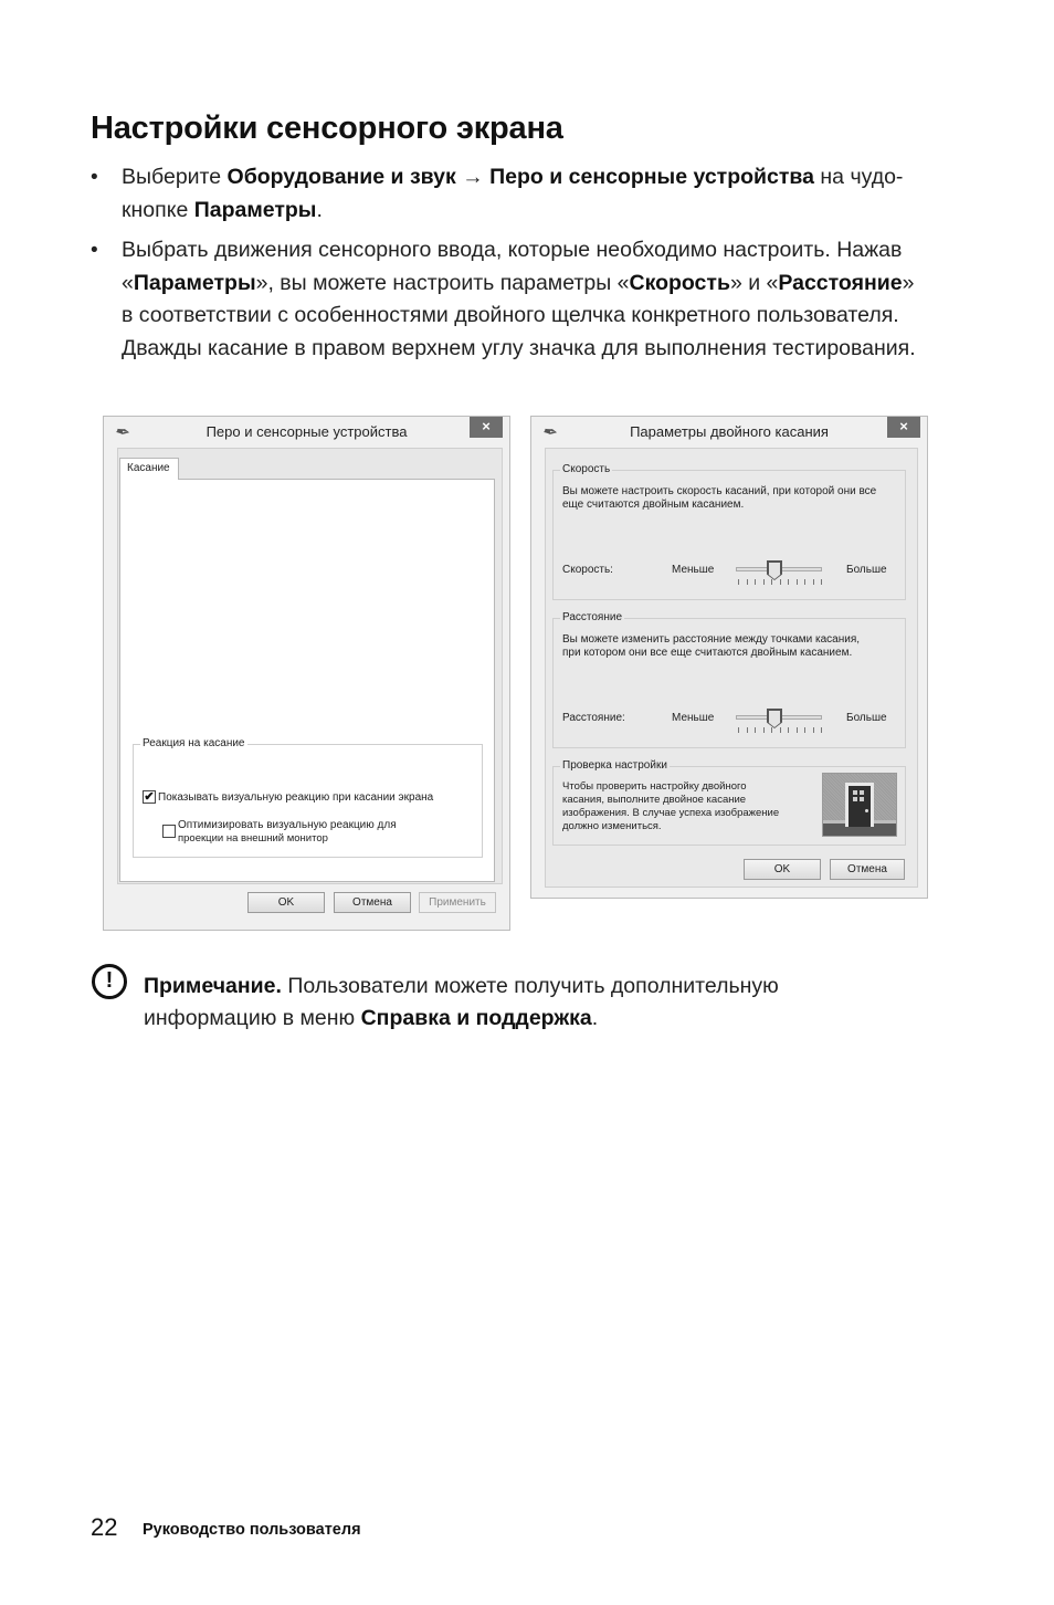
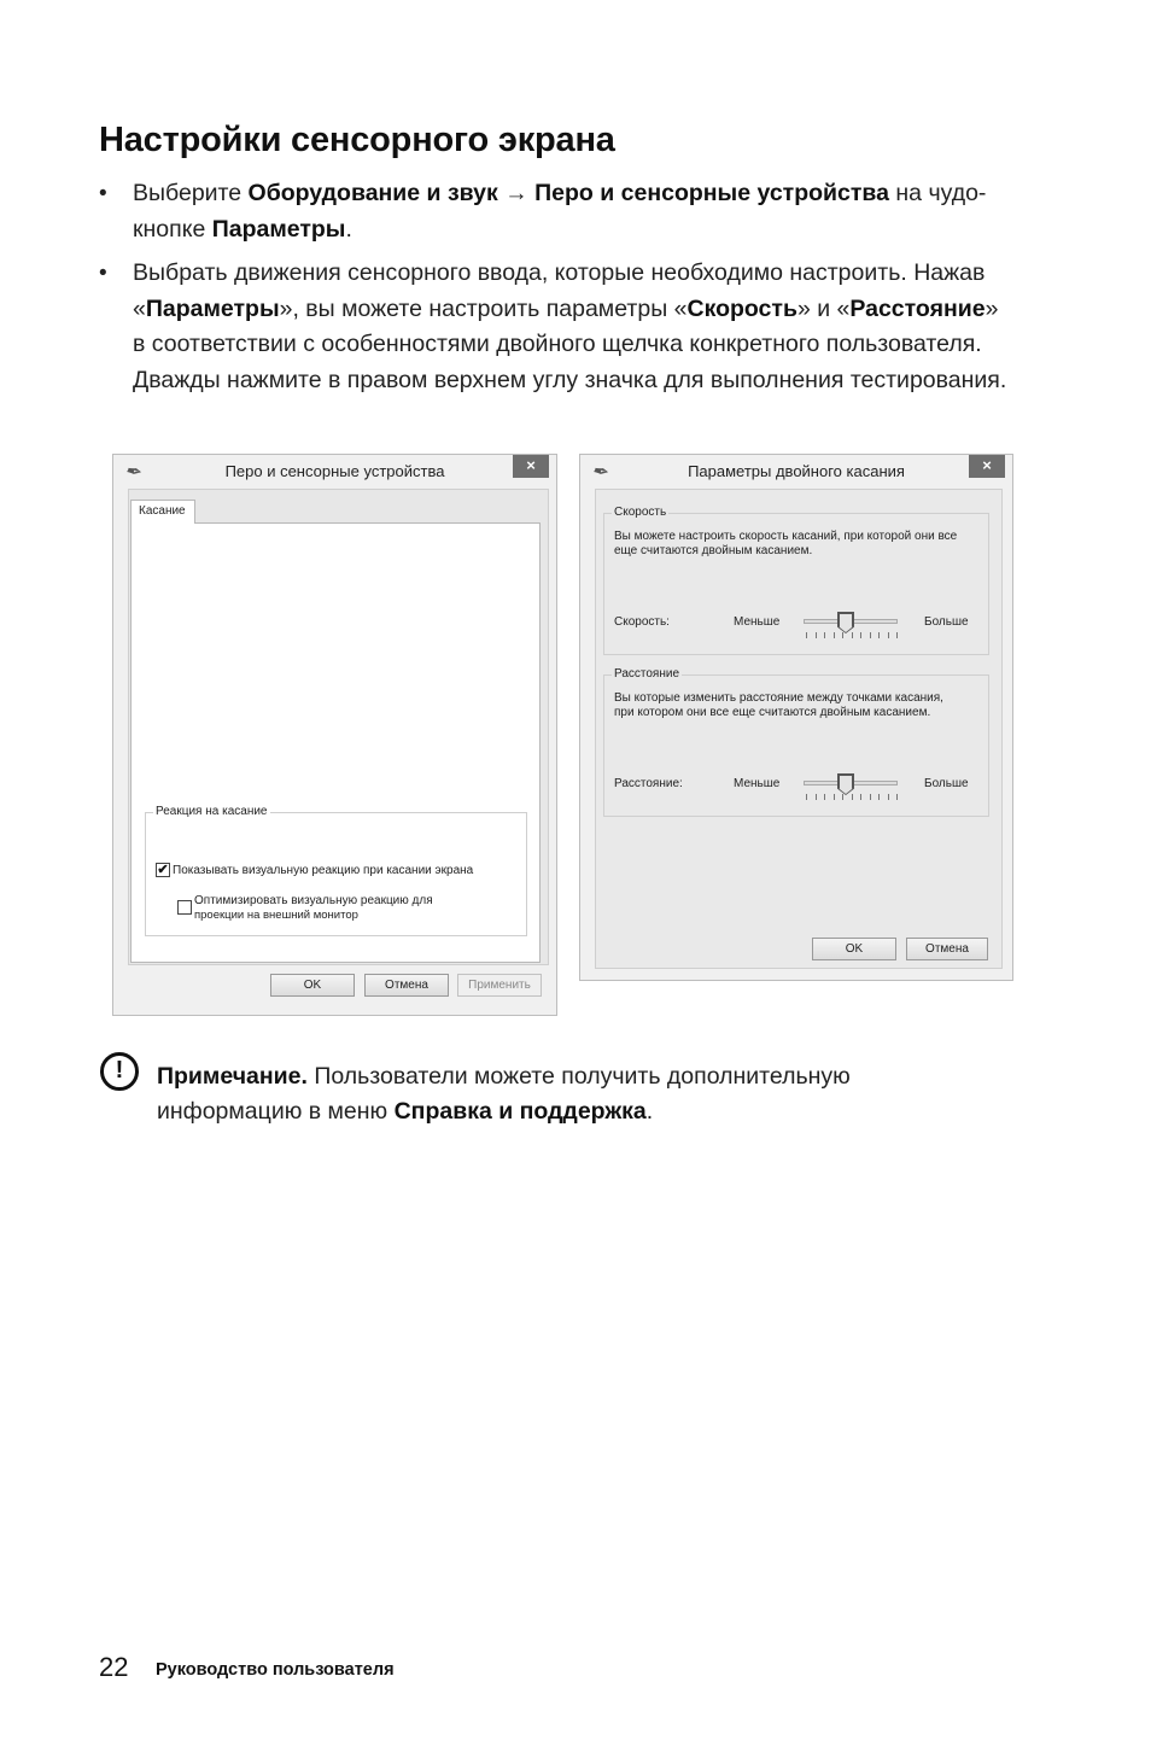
  Настройки сенсорного экрана
  •
  Выберите Оборудование и звук → Перо и сенсорные устройства на чудо-кнопке Параметры.
  •
- Выбрать движения сенсорного ввода, которые необходимо настроить. Нажав «Параметры», вы можете настроить параметры «Скорость» и «Расстояние» в соответствии с особенностями двойного щелчка конкретного пользователя. Дважды касание в правом верхнем углу значка для выполнения тестирования.
+ Выбрать движения сенсорного ввода, которые необходимо настроить. Нажав «Параметры», вы можете настроить параметры «Скорость» и «Расстояние» в соответствии с особенностями двойного щелчка конкретного пользователя. Дважды нажмите в правом верхнем углу значка для выполнения тестирования.
  Перо и сенсорные устройства
  ×
  Касание
  Реакция на касание
  ✔
  Показывать визуальную реакцию при касании экрана
  Оптимизировать визуальную реакцию для
  проекции на внешний монитор
  OK
  Отмена
  Применить
  Параметры двойного касания
  ×
  Скорость
  Вы можете настроить скорость касаний, при которой они все
  еще считаются двойным касанием.
  Скорость:
  Меньше
  Больше
  Расстояние
- Вы можете изменить расстояние между точками касания,
+ Вы которые изменить расстояние между точками касания,
  при котором они все еще считаются двойным касанием.
  Расстояние:
  Меньше
  Больше
- Проверка настройки
- Чтобы проверить настройку двойного
- касания, выполните двойное касание
- изображения. В случае успеха изображение
- должно измениться.
  OK
  Отмена
  !
  Примечание. Пользователи можете получить дополнительную информацию в меню Справка и поддержка.
  22
  Руководство пользователя
